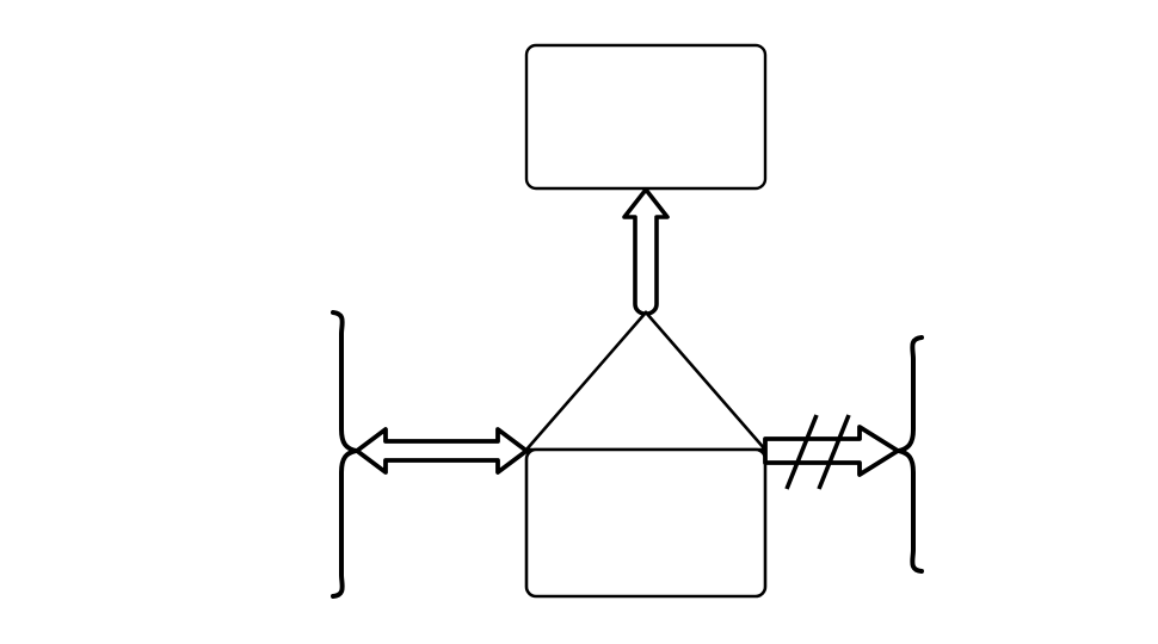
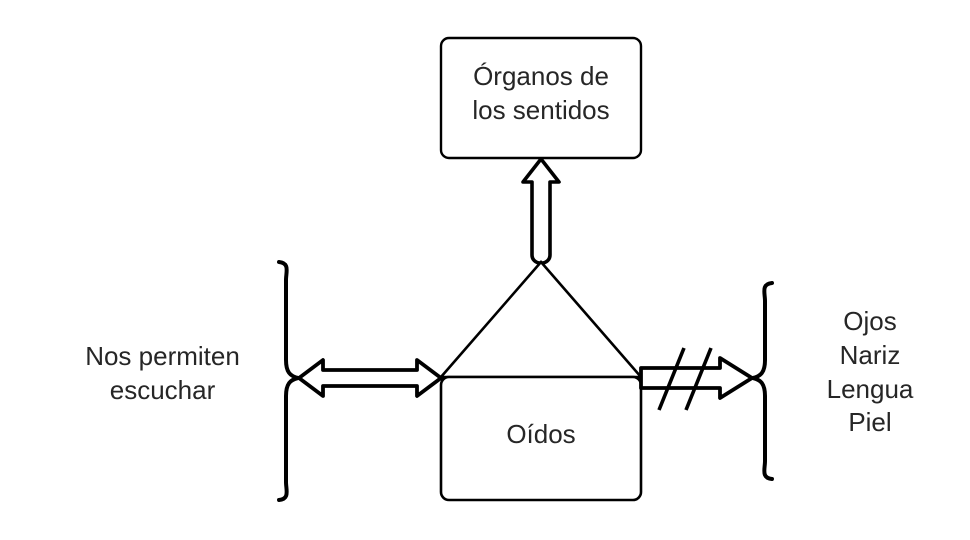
+ Órganos de
+ los sentidos
+ Oídos
+ Nos permiten
+ escuchar
+ Ojos
+ Nariz
+ Lengua
+ Piel
